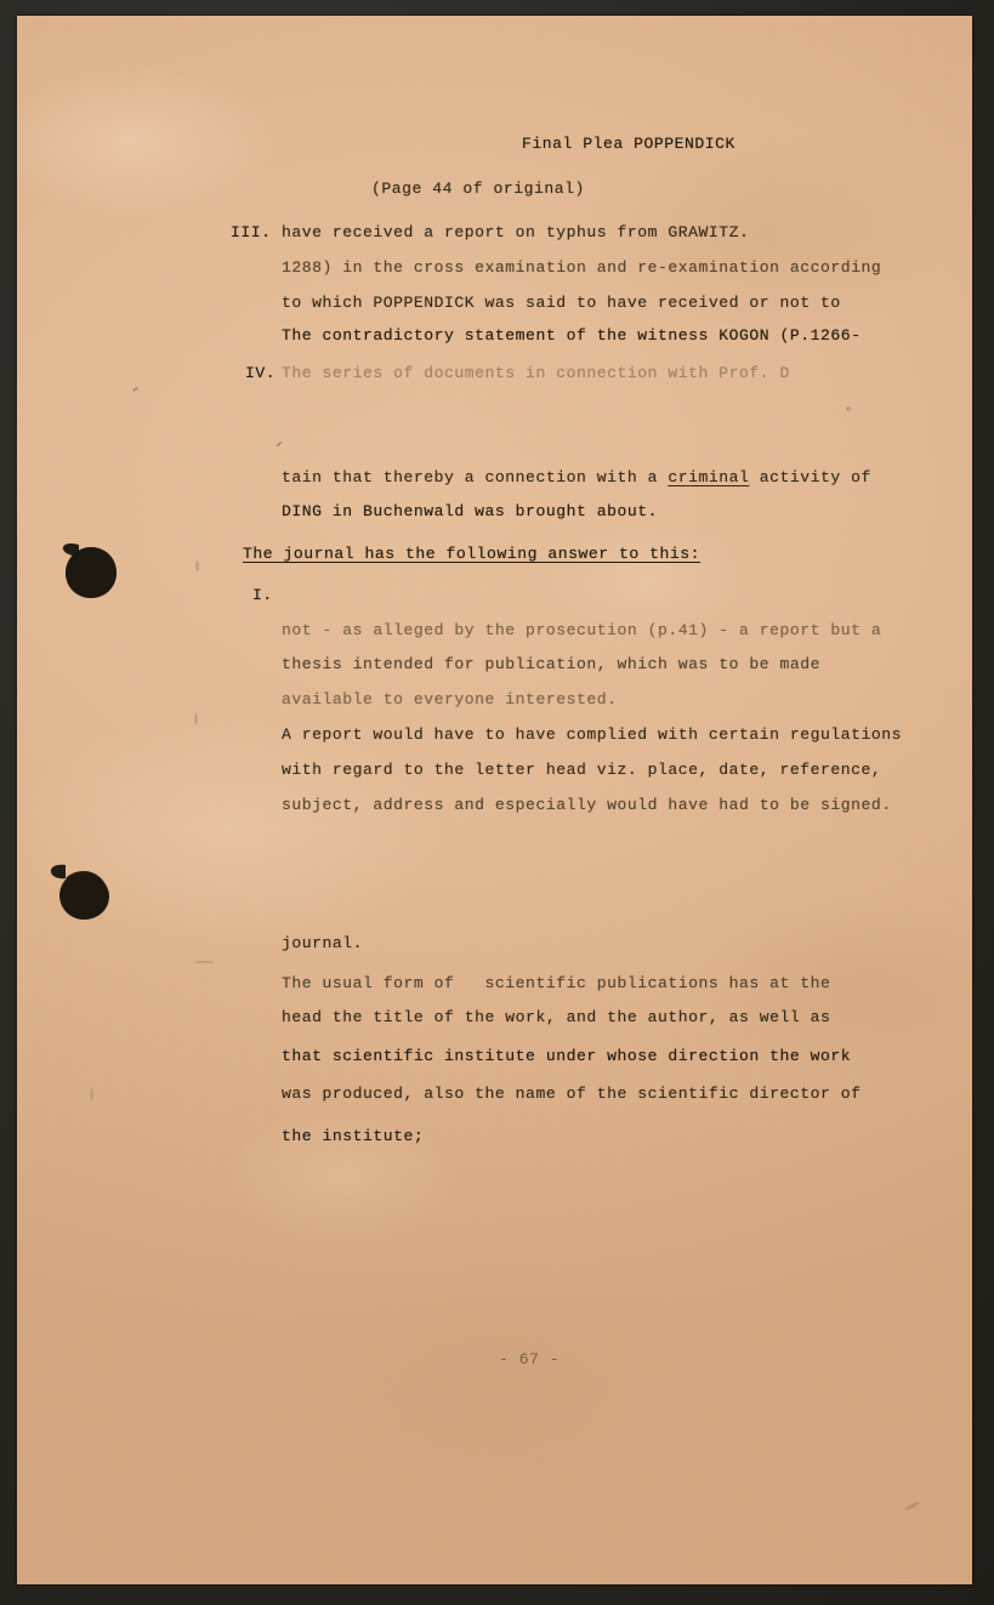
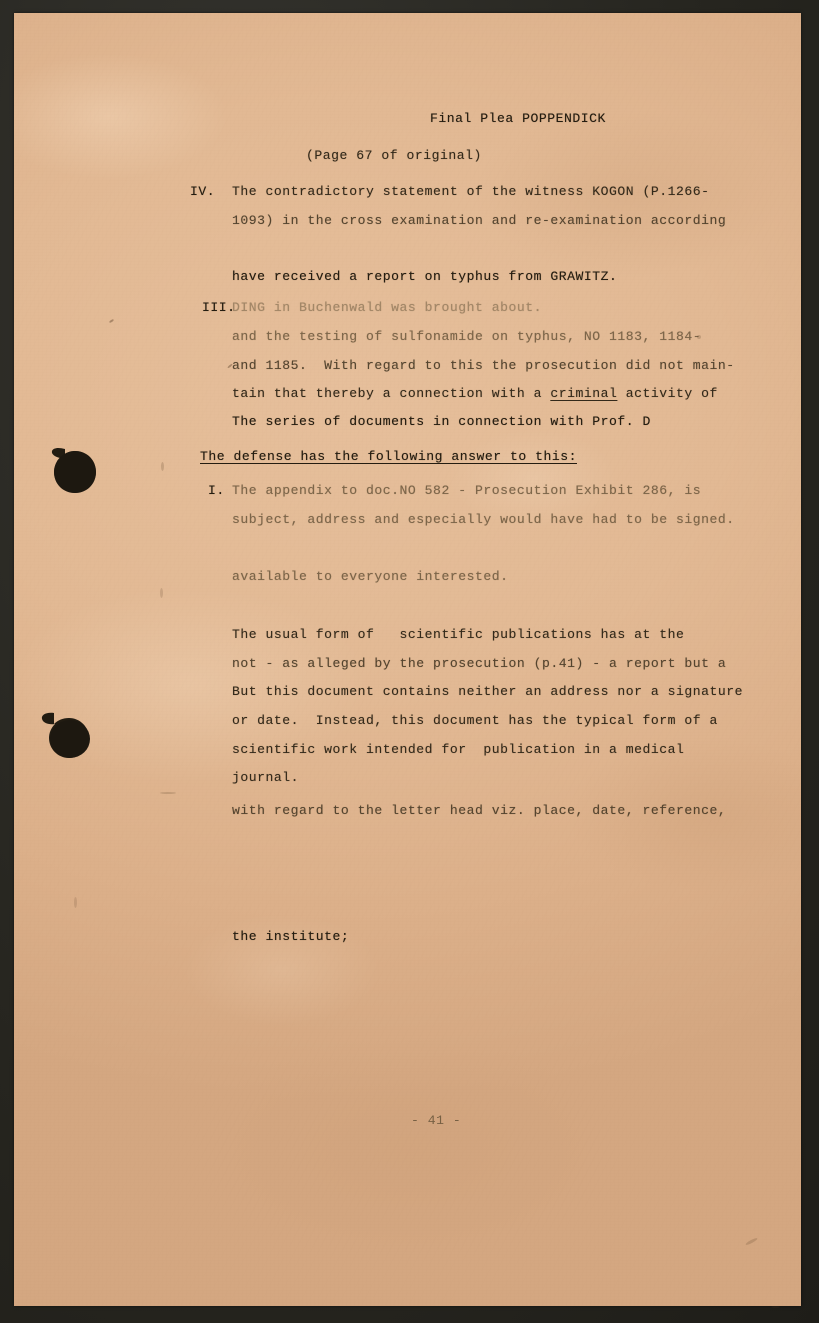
  Final Plea POPPENDICK
- (Page 44 of original)
+ (Page 67 of original)
- III.
+ IV.
- have received a report on typhus from GRAWITZ.
+ The contradictory statement of the witness KOGON (P.1266-
- 1288) in the cross examination and re-examination according
+ 1093) in the cross examination and re-examination according
- to which POPPENDICK was said to have received or not to
- The contradictory statement of the witness KOGON (P.1266-
+ have received a report on typhus from GRAWITZ.
- IV.
+ III.
- The series of documents in connection with Prof. D
+ DING in Buchenwald was brought about.
+ and the testing of sulfonamide on typhus, NO 1183, 1184-
+ and 1185. With regard to this the prosecution did not main-
  tain that thereby a connection with a criminal activity of
- DING in Buchenwald was brought about.
+ The series of documents in connection with Prof. D
- The journal has the following answer to this:
+ The defense has the following answer to this:
  I.
+ The appendix to doc.NO 582 - Prosecution Exhibit 286, is
- not - as alleged by the prosecution (p.41) - a report but a
+ subject, address and especially would have had to be signed.
- thesis intended for publication, which was to be made
  available to everyone interested.
- A report would have to have complied with certain regulations
- with regard to the letter head viz. place, date, reference,
+ The usual form of scientific publications has at the
- subject, address and especially would have had to be signed.
+ not - as alleged by the prosecution (p.41) - a report but a
+ But this document contains neither an address nor a signature
+ or date. Instead, this document has the typical form of a
+ scientific work intended for publication in a medical
  journal.
- The usual form of scientific publications has at the
+ with regard to the letter head viz. place, date, reference,
- head the title of the work, and the author, as well as
- that scientific institute under whose direction the work
- was produced, also the name of the scientific director of
  the institute;
- - 67 -
+ - 41 -
